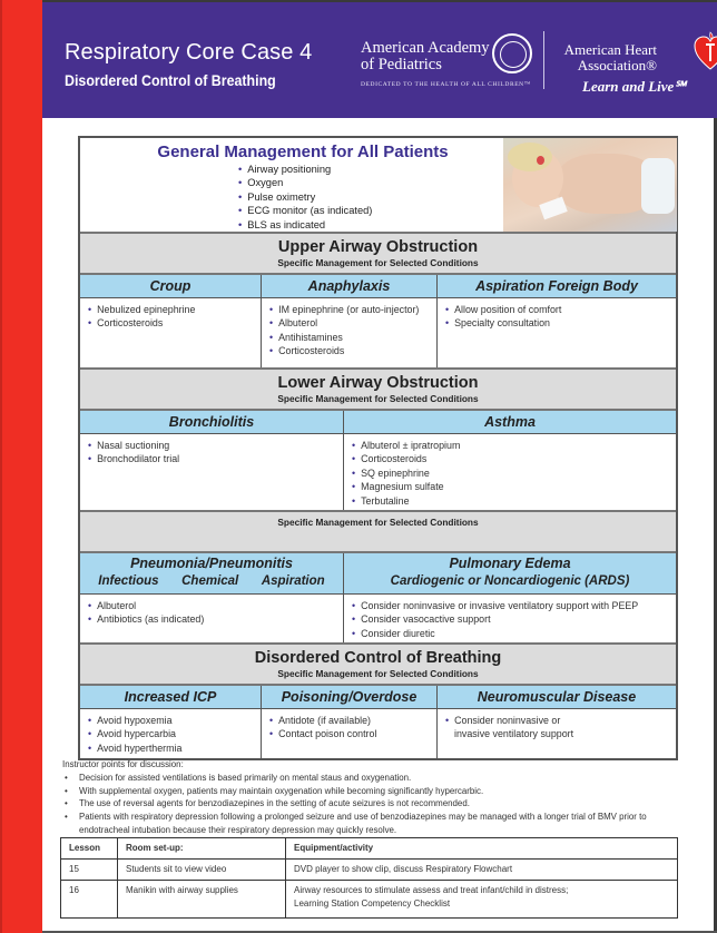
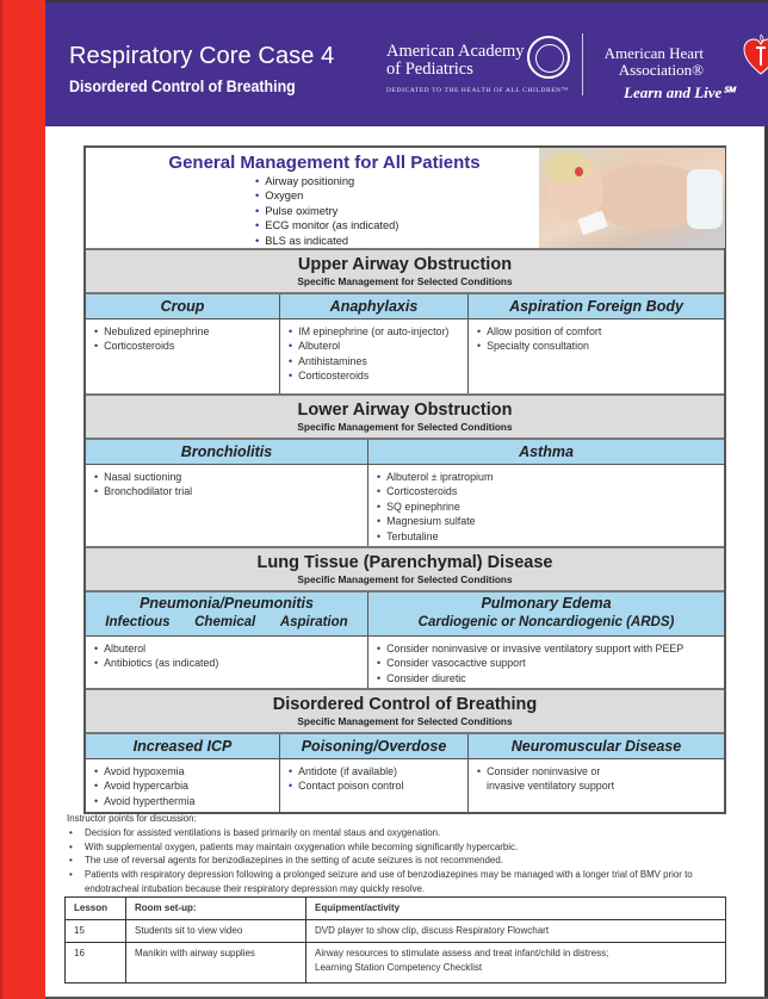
  Respiratory Core Case 4
  Disordered Control of Breathing
  American Academy
  of Pediatrics
  American Heart
  Association®
  Learn and Live℠
  General Management for All Patients
  Airway positioning
  Oxygen
  Pulse oximetry
  ECG monitor (as indicated)
  BLS as indicated
  Upper Airway Obstruction
  Specific Management for Selected Conditions
  Croup
  Anaphylaxis
  Aspiration Foreign Body
  Nebulized epinephrine
  Corticosteroids
  IM epinephrine (or auto-injector)
  Albuterol
  Antihistamines
  Corticosteroids
  Allow position of comfort
  Specialty consultation
  Lower Airway Obstruction
  Specific Management for Selected Conditions
  Bronchiolitis
  Asthma
  Nasal suctioning
  Bronchodilator trial
  Albuterol ± ipratropium
  Corticosteroids
  SQ epinephrine
  Magnesium sulfate
  Terbutaline
+ Lung Tissue (Parenchymal) Disease
  Specific Management for Selected Conditions
  Pneumonia/Pneumonitis
  Infectious
  Chemical
  Aspiration
  Pulmonary Edema
  Cardiogenic or Noncardiogenic (ARDS)
  Albuterol
  Antibiotics (as indicated)
  Consider noninvasive or invasive ventilatory support with PEEP
  Consider vasocactive support
  Consider diuretic
  Disordered Control of Breathing
  Specific Management for Selected Conditions
  Increased ICP
  Poisoning/Overdose
  Neuromuscular Disease
  Avoid hypoxemia
  Avoid hypercarbia
  Avoid hyperthermia
  Antidote (if available)
  Contact poison control
  Consider noninvasive or
  invasive ventilatory support
  Instructor points for discussion:
  Decision for assisted ventilations is based primarily on mental staus and oxygenation.
  With supplemental oxygen, patients may maintain oxygenation while becoming significantly hypercarbic.
  The use of reversal agents for benzodiazepines in the setting of acute seizures is not recommended.
  Patients with respiratory depression following a prolonged seizure and use of benzodiazepines may be managed with a longer trial of BMV prior to endotracheal intubation because their respiratory depression may quickly resolve.
  Lesson	Room set-up:	Equipment/activity
  15	Students sit to view video	DVD player to show clip, discuss Respiratory Flowchart
  16	Manikin with airway supplies	Airway resources to stimulate assess and treat infant/child in distress; Learning Station Competency Checklist
